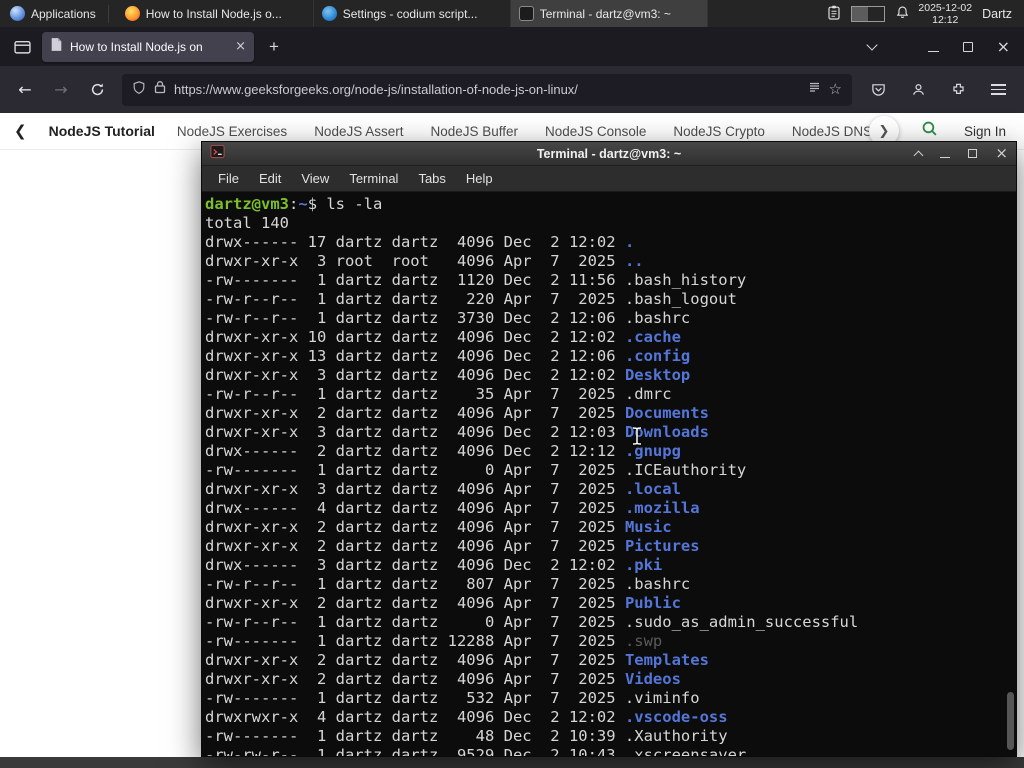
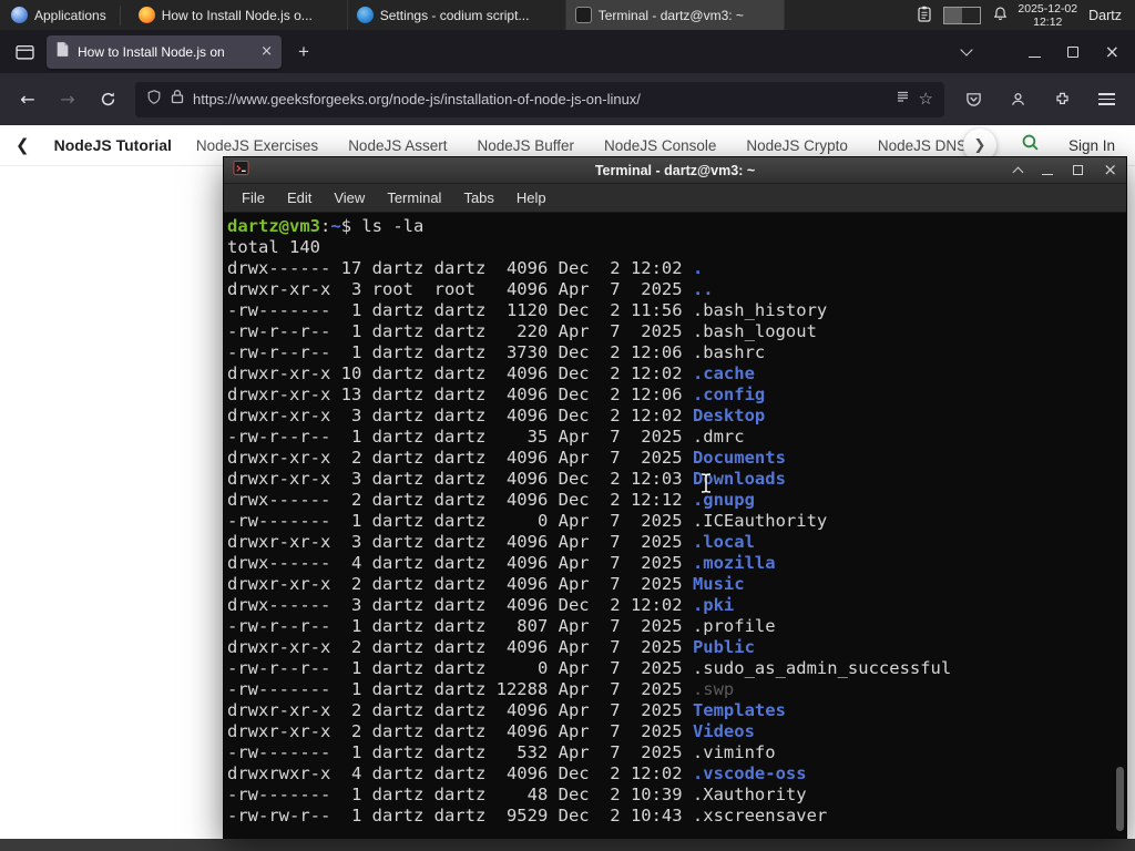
  Applications
  How to Install Node.js o...
  Settings - codium script...
  Terminal - dartz@vm3: ~
  2025-12-02
  12:12
  Dartz
  How to Install Node.js on
  ×
  +
  ×
  ←
  →
  https://www.geeksforgeeks.org/node-js/installation-of-node-js-on-linux/
  ☆
  ❮
  NodeJS Tutorial
  NodeJS Exercises
  NodeJS Assert
  NodeJS Buffer
  NodeJS Console
  NodeJS Crypto
  NodeJS DNS
  ❯
  Sign In
  Terminal - dartz@vm3: ~
  ×
  File
  Edit
  View
  Terminal
  Tabs
  Help
  dartz@vm3:~$ ls -la
  total 140
  drwx------ 17 dartz dartz 4096 Dec 2 12:02 .
  drwxr-xr-x 3 root root 4096 Apr 7 2025 ..
  -rw------- 1 dartz dartz 1120 Dec 2 11:56 .bash_history
  -rw-r--r-- 1 dartz dartz 220 Apr 7 2025 .bash_logout
  -rw-r--r-- 1 dartz dartz 3730 Dec 2 12:06 .bashrc
  drwxr-xr-x 10 dartz dartz 4096 Dec 2 12:02 .cache
  drwxr-xr-x 13 dartz dartz 4096 Dec 2 12:06 .config
  drwxr-xr-x 3 dartz dartz 4096 Dec 2 12:02 Desktop
  -rw-r--r-- 1 dartz dartz 35 Apr 7 2025 .dmrc
  drwxr-xr-x 2 dartz dartz 4096 Apr 7 2025 Documents
  drwxr-xr-x 3 dartz dartz 4096 Dec 2 12:03 Downloads
  drwx------ 2 dartz dartz 4096 Dec 2 12:12 .gnupg
  -rw------- 1 dartz dartz 0 Apr 7 2025 .ICEauthority
  drwxr-xr-x 3 dartz dartz 4096 Apr 7 2025 .local
  drwx------ 4 dartz dartz 4096 Apr 7 2025 .mozilla
  drwxr-xr-x 2 dartz dartz 4096 Apr 7 2025 Music
- drwxr-xr-x 2 dartz dartz 4096 Apr 7 2025 Pictures
  drwx------ 3 dartz dartz 4096 Dec 2 12:02 .pki
- -rw-r--r-- 1 dartz dartz 807 Apr 7 2025 .bashrc
+ -rw-r--r-- 1 dartz dartz 807 Apr 7 2025 .profile
  drwxr-xr-x 2 dartz dartz 4096 Apr 7 2025 Public
  -rw-r--r-- 1 dartz dartz 0 Apr 7 2025 .sudo_as_admin_successful
  -rw------- 1 dartz dartz 12288 Apr 7 2025 .swp
  drwxr-xr-x 2 dartz dartz 4096 Apr 7 2025 Templates
  drwxr-xr-x 2 dartz dartz 4096 Apr 7 2025 Videos
  -rw------- 1 dartz dartz 532 Apr 7 2025 .viminfo
  drwxrwxr-x 4 dartz dartz 4096 Dec 2 12:02 .vscode-oss
  -rw------- 1 dartz dartz 48 Dec 2 10:39 .Xauthority
  -rw-rw-r-- 1 dartz dartz 9529 Dec 2 10:43 .xscreensaver
